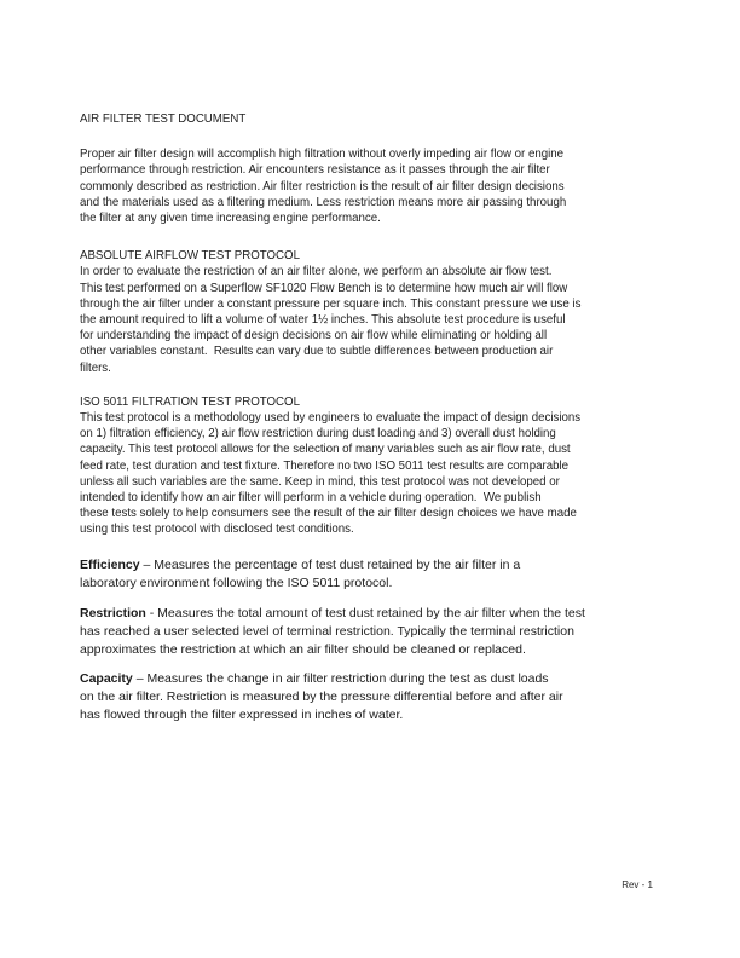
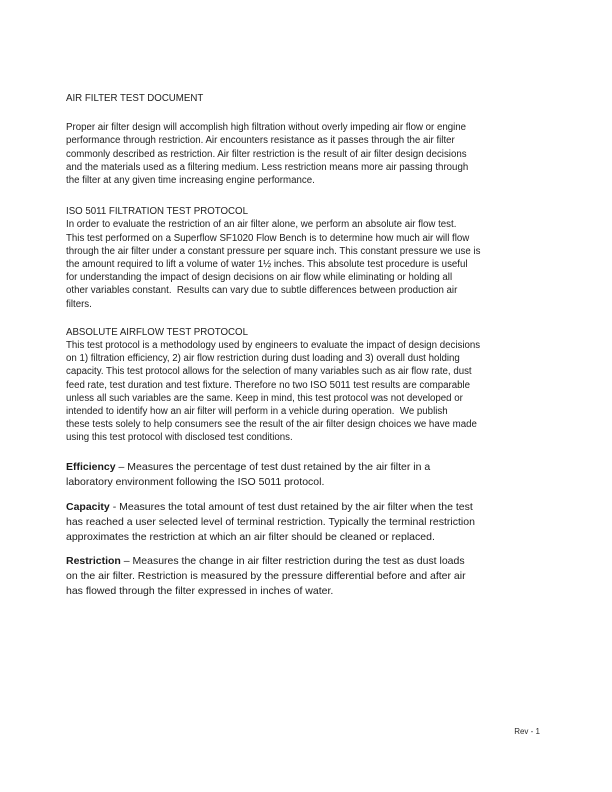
  AIR FILTER TEST DOCUMENT
  Proper air filter design will accomplish high filtration without overly impeding air flow or engine
  performance through restriction. Air encounters resistance as it passes through the air filter
  commonly described as restriction. Air filter restriction is the result of air filter design decisions
  and the materials used as a filtering medium. Less restriction means more air passing through
  the filter at any given time increasing engine performance.
- ABSOLUTE AIRFLOW TEST PROTOCOL
+ ISO 5011 FILTRATION TEST PROTOCOL
  In order to evaluate the restriction of an air filter alone, we perform an absolute air flow test.
  This test performed on a Superflow SF1020 Flow Bench is to determine how much air will flow
  through the air filter under a constant pressure per square inch. This constant pressure we use is
  the amount required to lift a volume of water 1½ inches. This absolute test procedure is useful
  for understanding the impact of design decisions on air flow while eliminating or holding all
  other variables constant. Results can vary due to subtle differences between production air
  filters.
- ISO 5011 FILTRATION TEST PROTOCOL
+ ABSOLUTE AIRFLOW TEST PROTOCOL
  This test protocol is a methodology used by engineers to evaluate the impact of design decisions
  on 1) filtration efficiency, 2) air flow restriction during dust loading and 3) overall dust holding
  capacity. This test protocol allows for the selection of many variables such as air flow rate, dust
  feed rate, test duration and test fixture. Therefore no two ISO 5011 test results are comparable
  unless all such variables are the same. Keep in mind, this test protocol was not developed or
  intended to identify how an air filter will perform in a vehicle during operation. We publish
  these tests solely to help consumers see the result of the air filter design choices we have made
  using this test protocol with disclosed test conditions.
  Efficiency – Measures the percentage of test dust retained by the air filter in a
  laboratory environment following the ISO 5011 protocol.
- Restriction - Measures the total amount of test dust retained by the air filter when the test
+ Capacity - Measures the total amount of test dust retained by the air filter when the test
  has reached a user selected level of terminal restriction. Typically the terminal restriction
  approximates the restriction at which an air filter should be cleaned or replaced.
- Capacity – Measures the change in air filter restriction during the test as dust loads
+ Restriction – Measures the change in air filter restriction during the test as dust loads
  on the air filter. Restriction is measured by the pressure differential before and after air
  has flowed through the filter expressed in inches of water.
  Rev - 1
